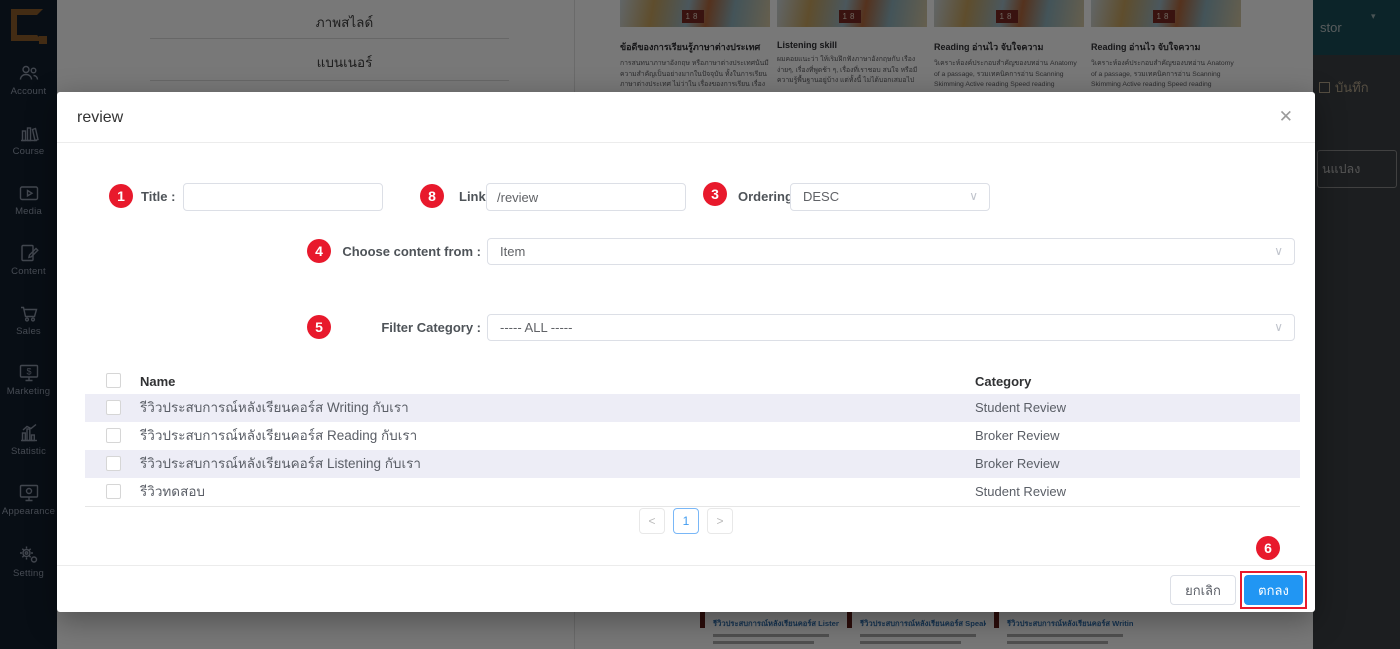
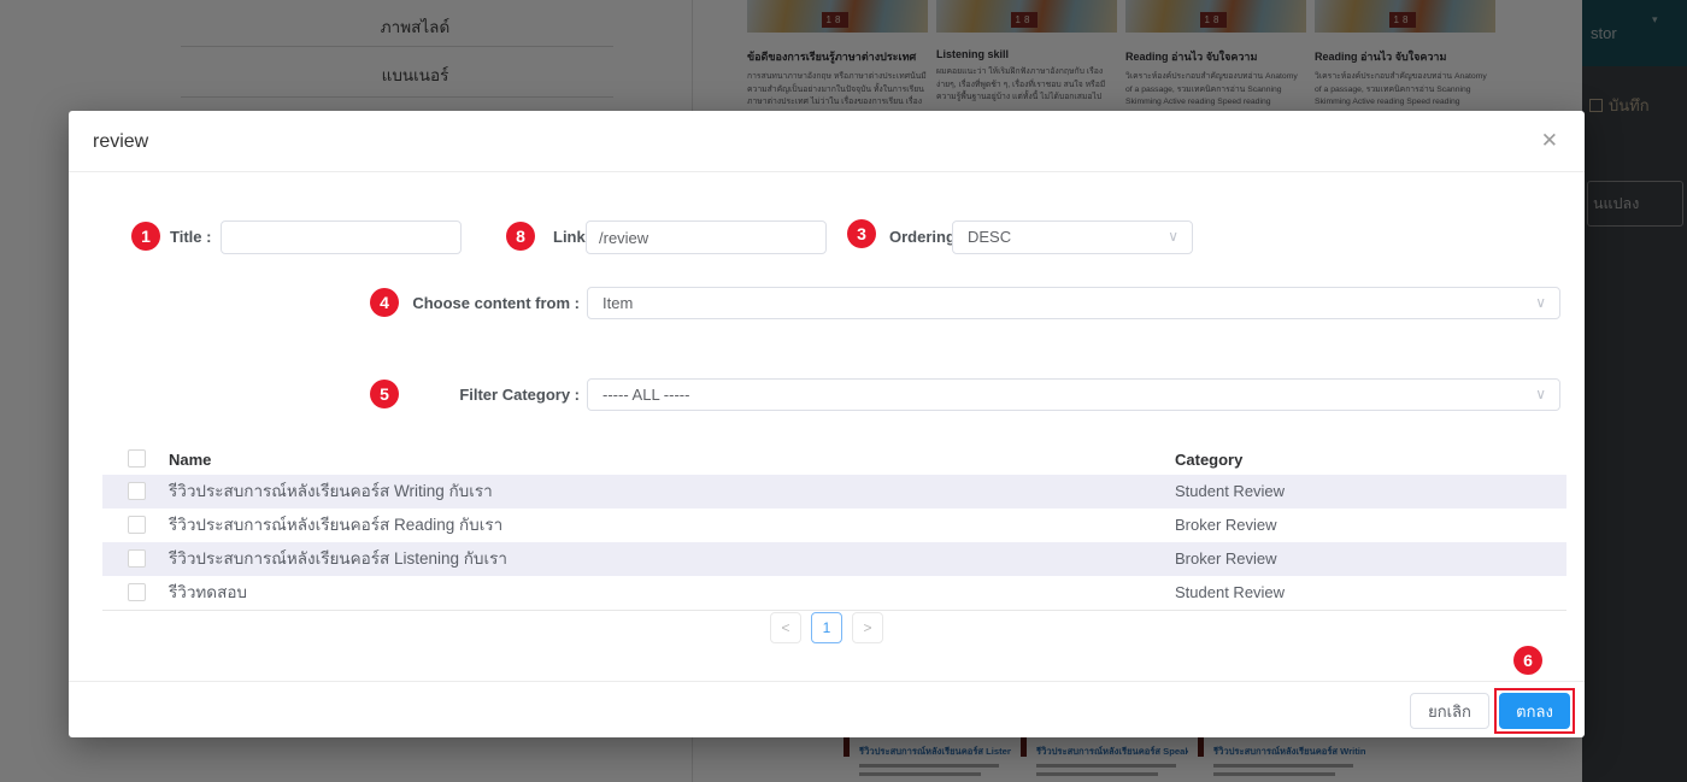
- Account
- Course
- Media
- Content
- Sales
- $
- Marketing
- Statistic
- Appearance
- Setting
  ภาพสไลด์
  แบนเนอร์
  18
  ข้อดีของการเรียนรู้ภาษาต่างประเทศ
  18
  Listening skill
  18
  Reading อ่านไว จับใจความ
  18
  Reading อ่านไว จับใจความ
  stor
  ▾
  บันทึก
  นแปลง
  รีวิวประสบการณ์หลังเรียนคอร์ส Listen
  รีวิวประสบการณ์หลังเรียนคอร์ส Speak
  รีวิวประสบการณ์หลังเรียนคอร์ส Writin
  review
  ✕
  1
  Title :
  8
  Link
  /review
  3
  Ordering
  DESC
  ∨
  4
  Choose content from :
  Item
  ∨
  5
  Filter Category :
  ----- ALL -----
  ∨
  Name
  Category
  รีวิวประสบการณ์หลังเรียนคอร์ส Writing กับเรา
  Student Review
  รีวิวประสบการณ์หลังเรียนคอร์ส Reading กับเรา
  Broker Review
  รีวิวประสบการณ์หลังเรียนคอร์ส Listening กับเรา
  Broker Review
  รีวิวทดสอบ
  Student Review
  <
  1
  >
  6
  ยกเลิก
  ตกลง
